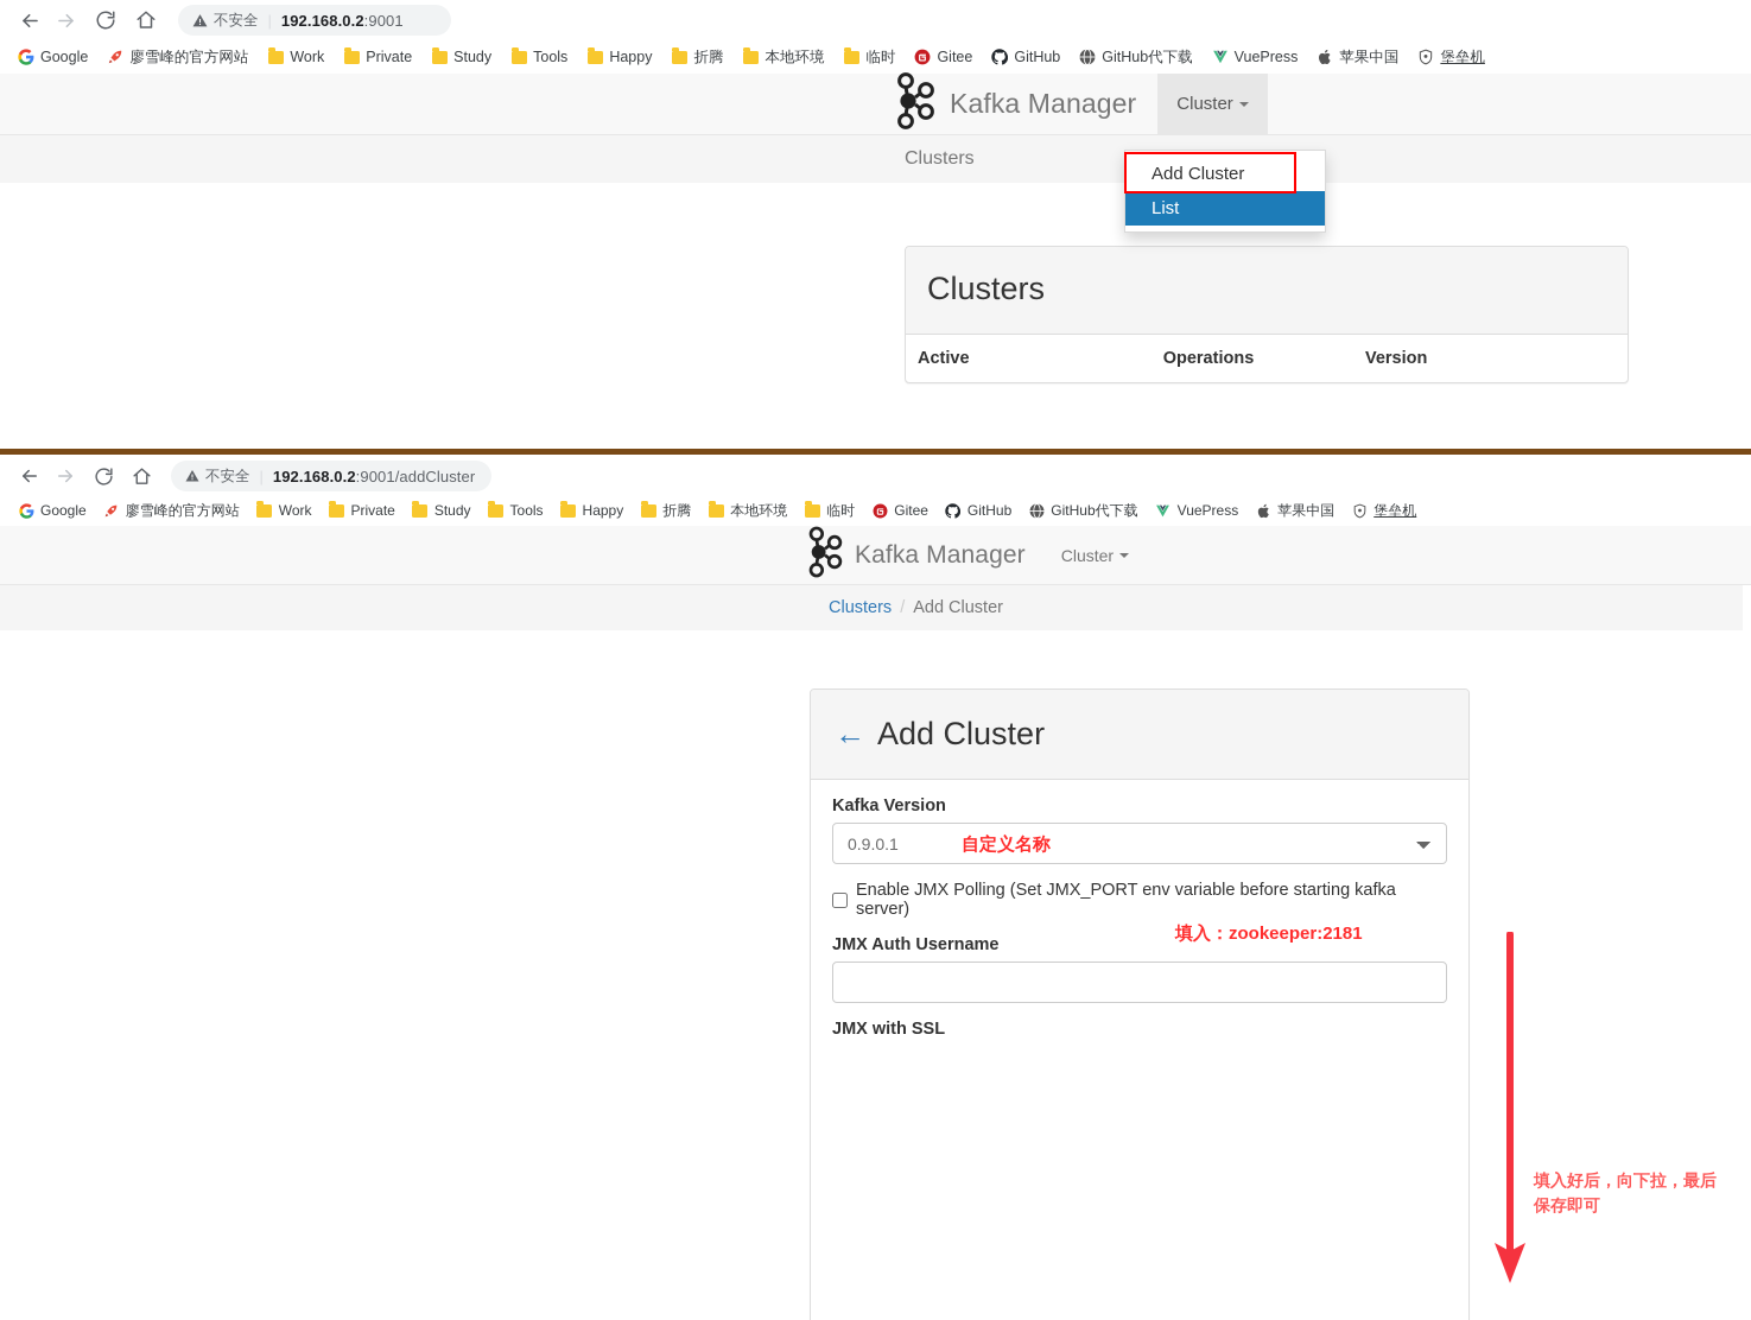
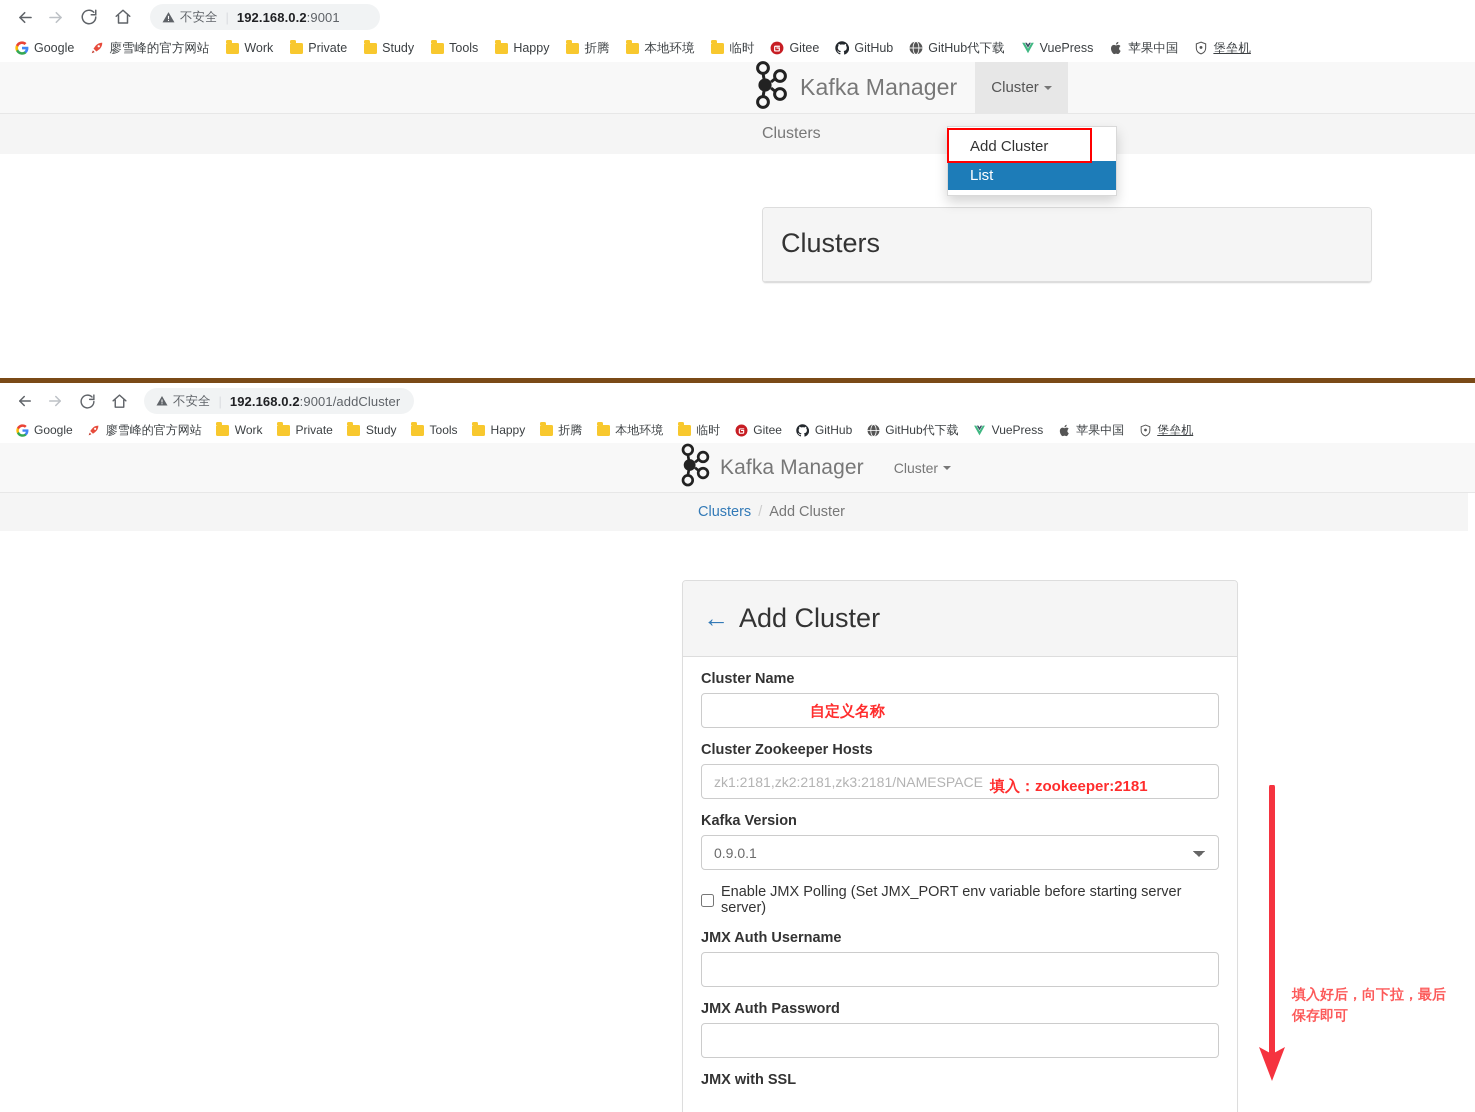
  不安全
  192.168.0.2:9001
  Google
  廖雪峰的官方网站
  Work
  Private
  Study
  Tools
  Happy
  折腾
  本地环境
  临时
  Gitee
  GitHub
  GitHub代下载
  VuePress
  苹果中国
  堡垒机
  Kafka Manager
  Cluster
  Add Cluster
  List
  Clusters
  Clusters
- Active	Operations	Version
  不安全
  192.168.0.2:9001/addCluster
  Google
  廖雪峰的官方网站
  Work
  Private
  Study
  Tools
  Happy
  折腾
  本地环境
  临时
  Gitee
  GitHub
  GitHub代下载
  VuePress
  苹果中国
  堡垒机
  Kafka Manager
  Cluster
  Clusters
  /
  Add Cluster
  ← Add Cluster
+ Cluster Name
+ Cluster Zookeeper Hosts
+ zk1:2181,zk2:2181,zk3:2181/NAMESPACE
  Kafka Version
  0.9.0.1
- Enable JMX Polling (Set JMX_PORT env variable before starting kafka server)
+ Enable JMX Polling (Set JMX_PORT env variable before starting server server)
  JMX Auth Username
+ JMX Auth Password
  JMX with SSL
  自定义名称
  填入：zookeeper:2181
  填入好后，向下拉，最后
  保存即可
